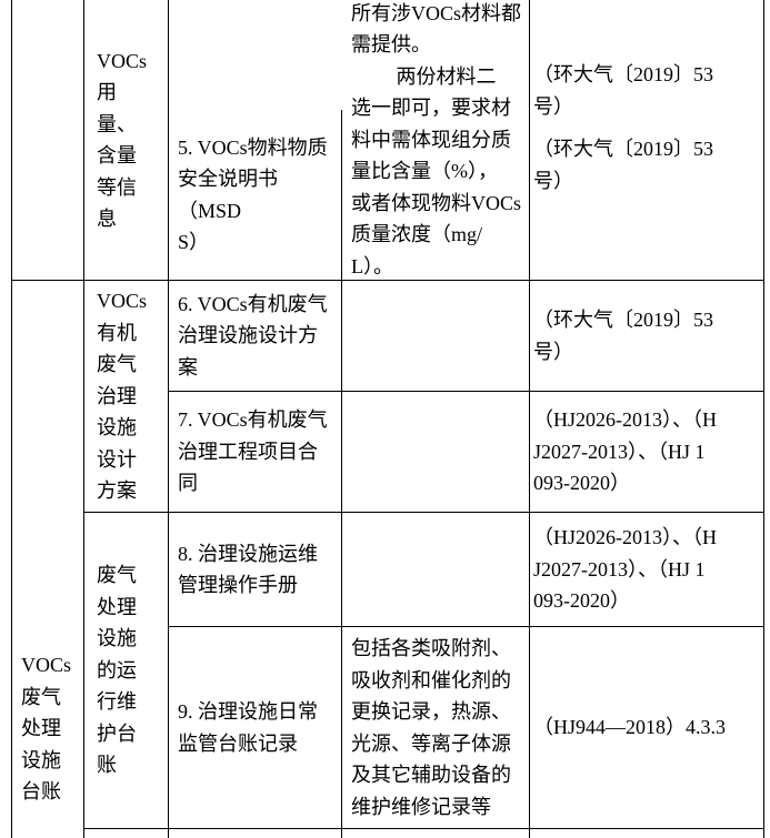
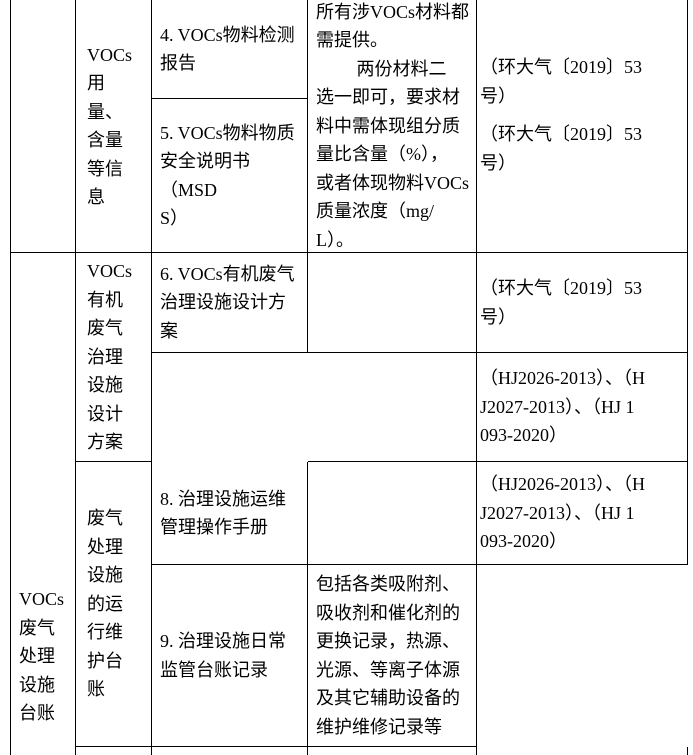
  VOCs
  废气
  处理
  设施
  台账
  VOCs
  用
  量、
  含量
  等信
  息
  VOCs
  有机
  废气
  治理
  设施
  设计
  方案
  废气
  处理
  设施
  的运
  行维
  护台
  账
+ 4. VOCs物料检测
+ 报告
  5. VOCs物料物质
  安全说明书（MSD
  S）
  6. VOCs有机废气
  治理设施设计方
  案
- 7. VOCs有机废气
- 治理工程项目合
- 同
  8. 治理设施运维
  管理操作手册
  9. 治理设施日常
  监管台账记录
  所有涉VOCs材料都
  需提供。
  两份材料二
  选一即可，要求材
  料中需体现组分质
  量比含量（%），
  或者体现物料VOCs
  质量浓度（mg/
  L）。
  包括各类吸附剂、
  吸收剂和催化剂的
  更换记录，热源、
  光源、等离子体源
  及其它辅助设备的
  维护维修记录等
  （环大气〔2019〕53
  号）
  （环大气〔2019〕53
  号）
  （环大气〔2019〕53
  号）
  （HJ2026-2013）、（H
  J2027-2013）、（HJ 1
  093-2020）
  （HJ2026-2013）、（H
  J2027-2013）、（HJ 1
  093-2020）
- （HJ944—2018）4.3.3
